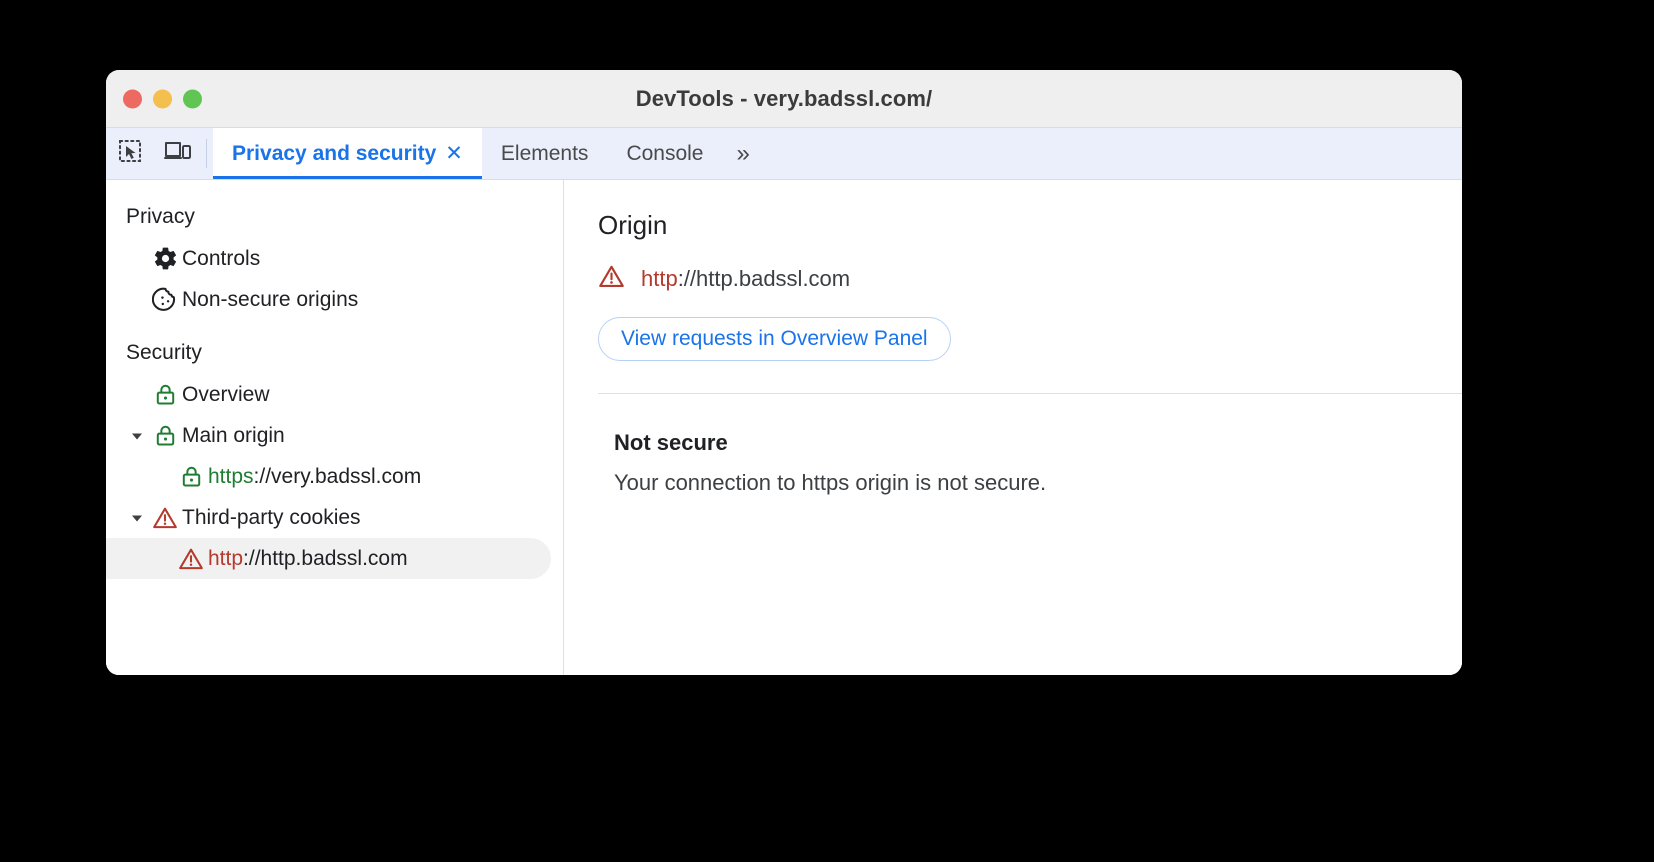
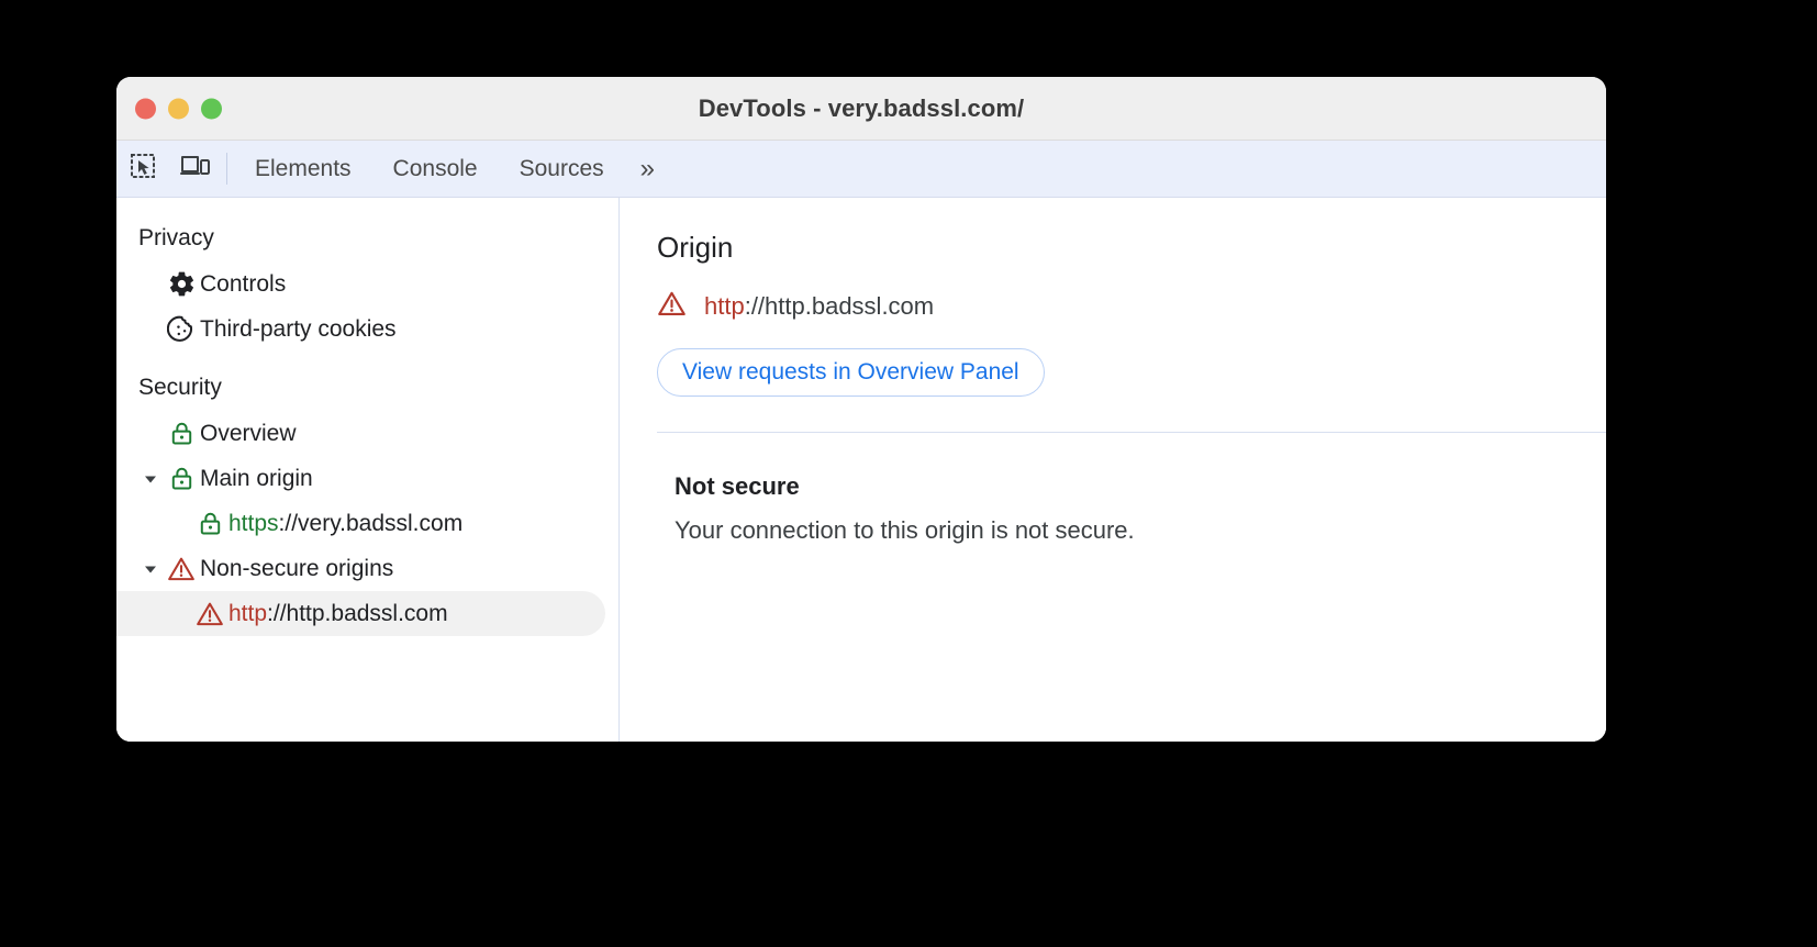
  DevTools - very.badssl.com/
- Privacy and security
- ✕
  Elements
  Console
+ Sources
  »
  Privacy
  Controls
- Non-secure origins
+ Third-party cookies
  Security
  Overview
  Main origin
  https://very.badssl.com
- Third-party cookies
+ Non-secure origins
  http://http.badssl.com
  Origin
  http://http.badssl.com
  View requests in Overview Panel
  Not secure
- Your connection to https origin is not secure.
+ Your connection to this origin is not secure.
